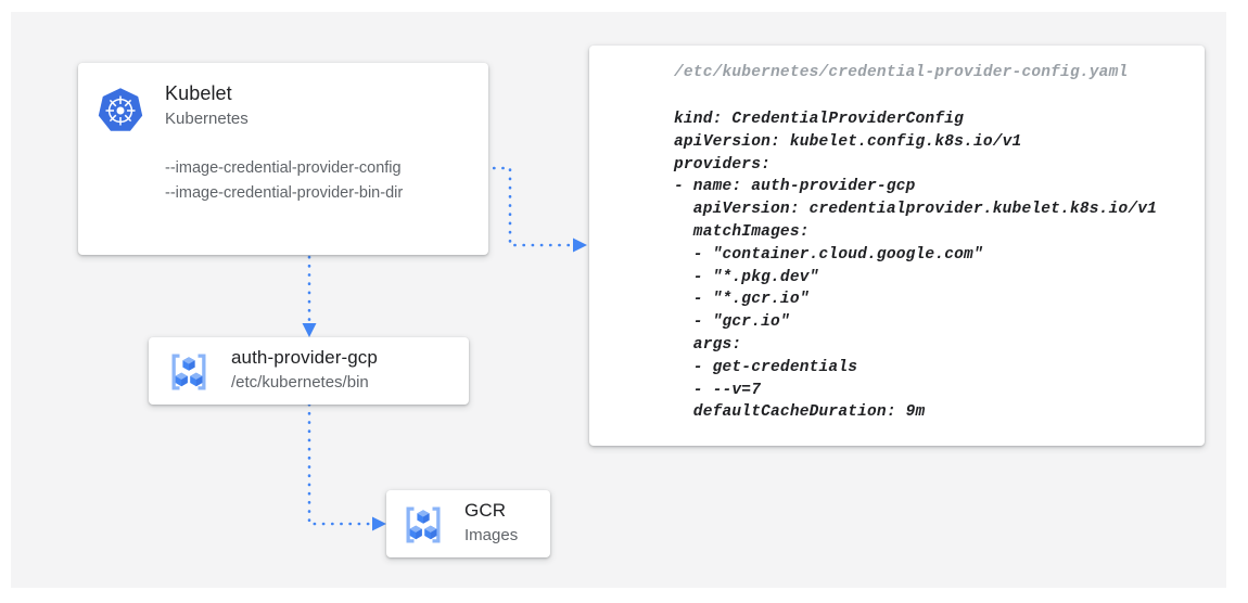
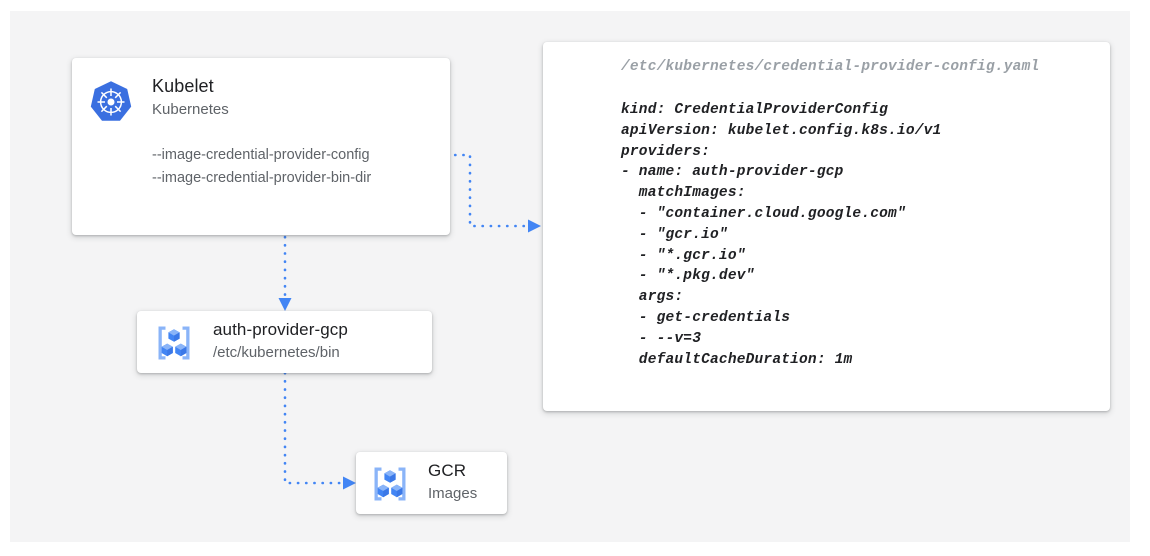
  Kubelet
  Kubernetes
  --image-credential-provider-config
  --image-credential-provider-bin-dir
  auth-provider-gcp
  /etc/kubernetes/bin
  GCR
  Images
  /etc/kubernetes/credential-provider-config.yaml
  kind: CredentialProviderConfig
  apiVersion: kubelet.config.k8s.io/v1
  providers:
  - name: auth-provider-gcp
- apiVersion: credentialprovider.kubelet.k8s.io/v1
  matchImages:
  - "container.cloud.google.com"
- - "*.pkg.dev"
+ - "gcr.io"
  - "*.gcr.io"
- - "gcr.io"
+ - "*.pkg.dev"
  args:
  - get-credentials
- - --v=7
+ - --v=3
- defaultCacheDuration: 9m
+ defaultCacheDuration: 1m
